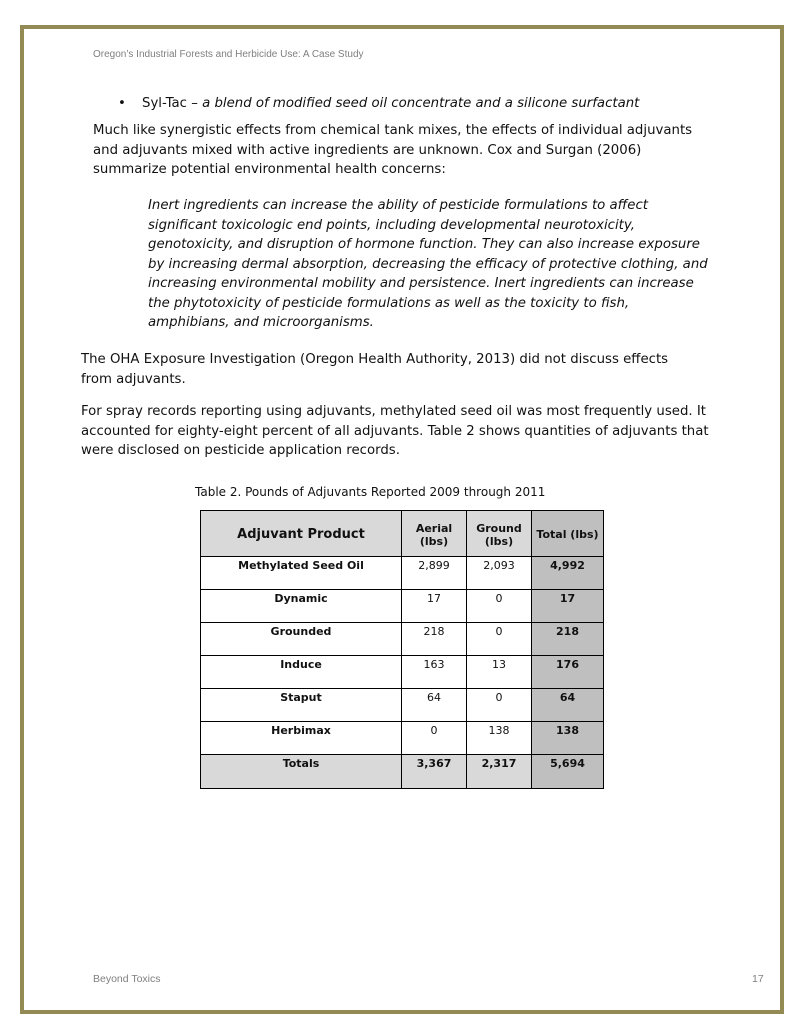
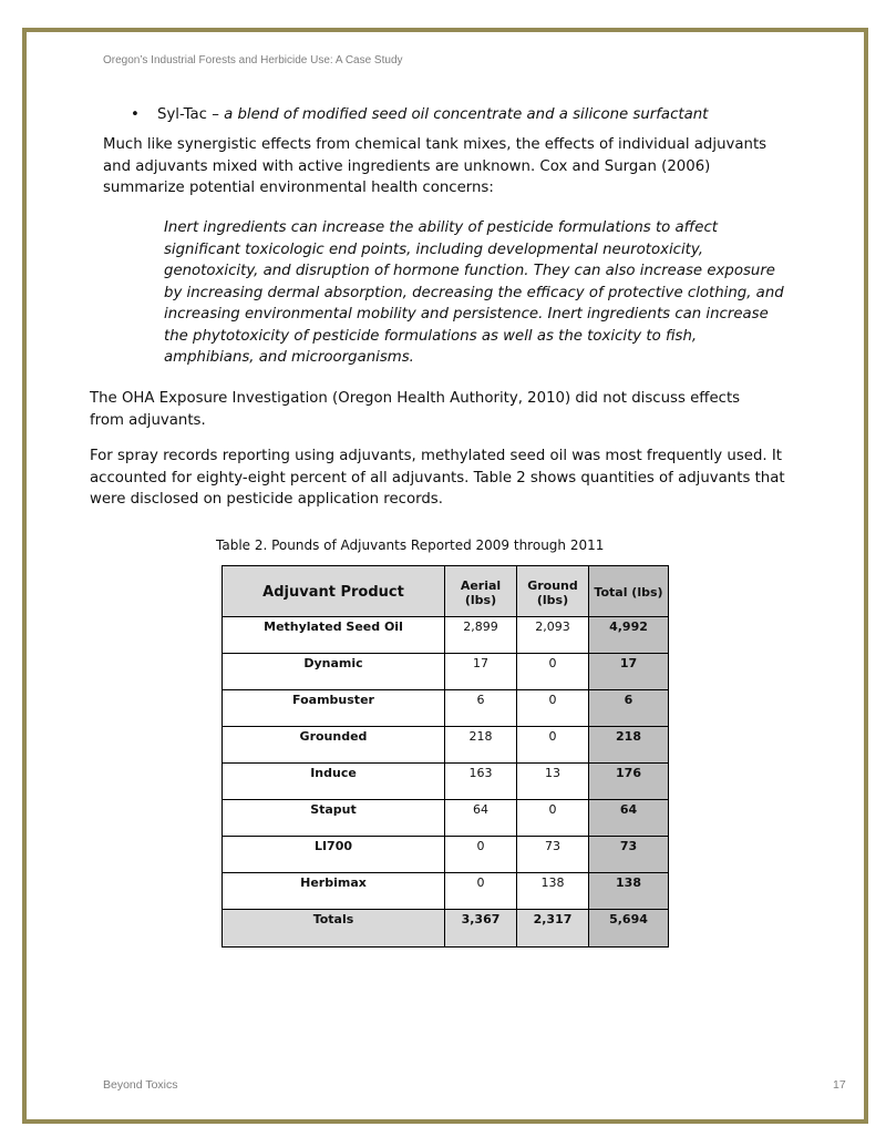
  Oregon’s Industrial Forests and Herbicide Use: A Case Study
  • Syl-Tac – a blend of modified seed oil concentrate and a silicone surfactant
  Much like synergistic effects from chemical tank mixes, the effects of individual adjuvants and adjuvants mixed with active ingredients are unknown. Cox and Surgan (2006) summarize potential environmental health concerns:
  Inert ingredients can increase the ability of pesticide formulations to affect significant toxicologic end points, including developmental neurotoxicity, genotoxicity, and disruption of hormone function. They can also increase exposure by increasing dermal absorption, decreasing the efficacy of protective clothing, and increasing environmental mobility and persistence. Inert ingredients can increase the phytotoxicity of pesticide formulations as well as the toxicity to fish, amphibians, and microorganisms.
- The OHA Exposure Investigation (Oregon Health Authority, 2013) did not discuss effects from adjuvants.
+ The OHA Exposure Investigation (Oregon Health Authority, 2010) did not discuss effects from adjuvants.
  For spray records reporting using adjuvants, methylated seed oil was most frequently used. It accounted for eighty-eight percent of all adjuvants. Table 2 shows quantities of adjuvants that were disclosed on pesticide application records.
  Table 2. Pounds of Adjuvants Reported 2009 through 2011
  Adjuvant Product	Aerial (lbs)	Ground (lbs)	Total (lbs)
  Methylated Seed Oil	2,899	2,093	4,992
  Dynamic	17	0	17
+ Foambuster	6	0	6
  Grounded	218	0	218
  Induce	163	13	176
  Staput	64	0	64
+ LI700	0	73	73
  Herbimax	0	138	138
  Totals	3,367	2,317	5,694
  Beyond Toxics
  17
